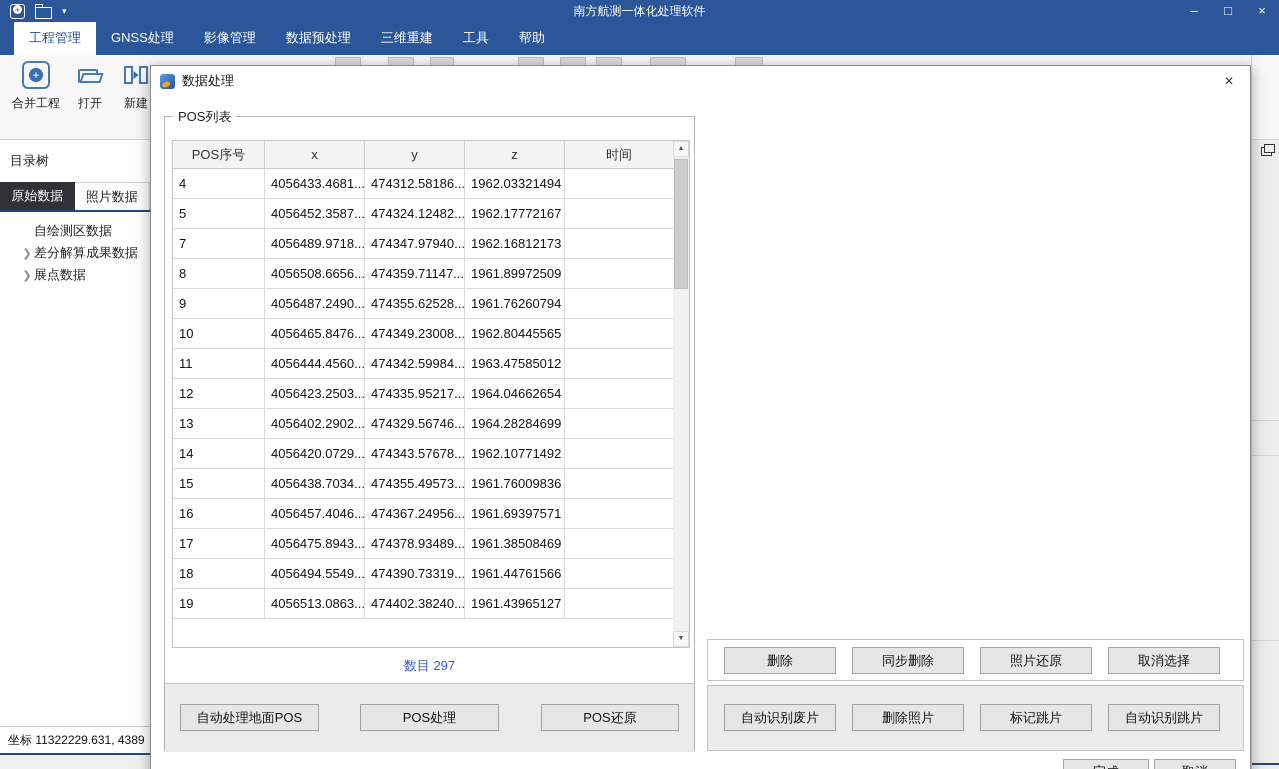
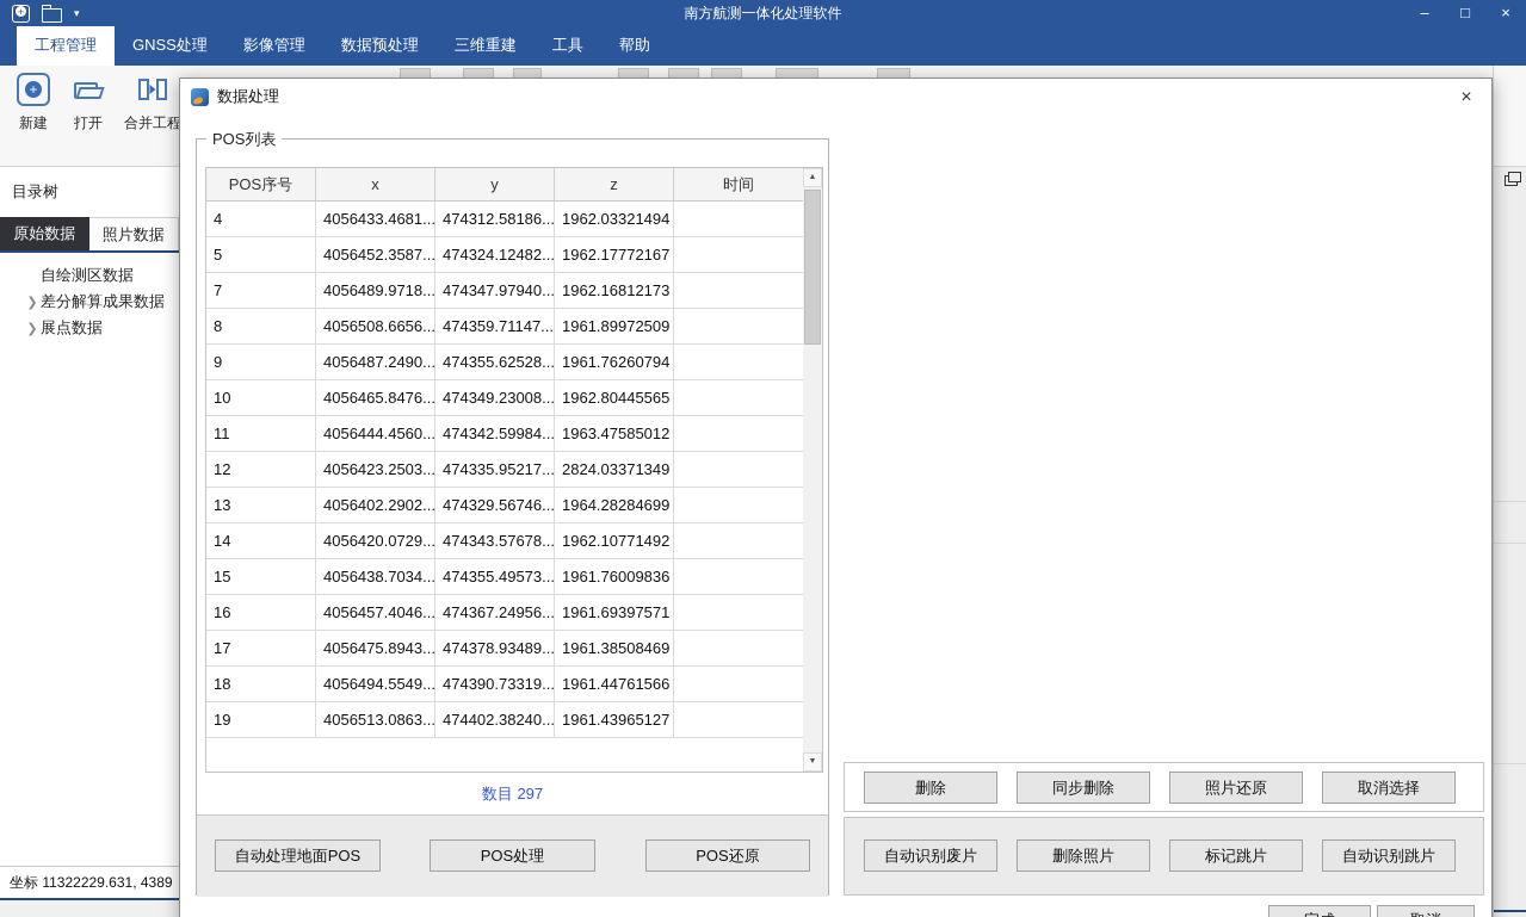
  ▾
  南方航测一体化处理软件
  –
  □
  ×
  工程管理
  GNSS处理
  影像管理
  数据预处理
  三维重建
  工具
  帮助
- 合并工程
+ 新建
  打开
- 新建
+ 合并工程
  目录树
  原始数据
  照片数据
  自绘测区数据
  ❯
  差分解算成果数据
  ❯
  展点数据
  坐标 11322229.631, 4389
  数据处理
  ×
  POS列表
  POS序号
  x
  y
  z
  时间
  4
  4056433.4681...
  474312.58186...
  1962.03321494
  5
  4056452.3587...
  474324.12482...
  1962.17772167
  7
  4056489.9718...
  474347.97940...
  1962.16812173
  8
  4056508.6656...
  474359.71147...
  1961.89972509
  9
  4056487.2490...
  474355.62528...
  1961.76260794
  10
  4056465.8476...
  474349.23008...
  1962.80445565
  11
  4056444.4560...
  474342.59984...
  1963.47585012
  12
  4056423.2503...
  474335.95217...
- 1964.04662654
+ 2824.03371349
  13
  4056402.2902...
  474329.56746...
  1964.28284699
  14
  4056420.0729...
  474343.57678...
  1962.10771492
  15
  4056438.7034...
  474355.49573...
  1961.76009836
  16
  4056457.4046...
  474367.24956...
  1961.69397571
  17
  4056475.8943...
  474378.93489...
  1961.38508469
  18
  4056494.5549...
  474390.73319...
  1961.44761566
  19
  4056513.0863...
  474402.38240...
  1961.43965127
  数目 297
  自动处理地面POS
  POS处理
  POS还原
  删除
  同步删除
  照片还原
  取消选择
  自动识别废片
  删除照片
  标记跳片
  自动识别跳片
